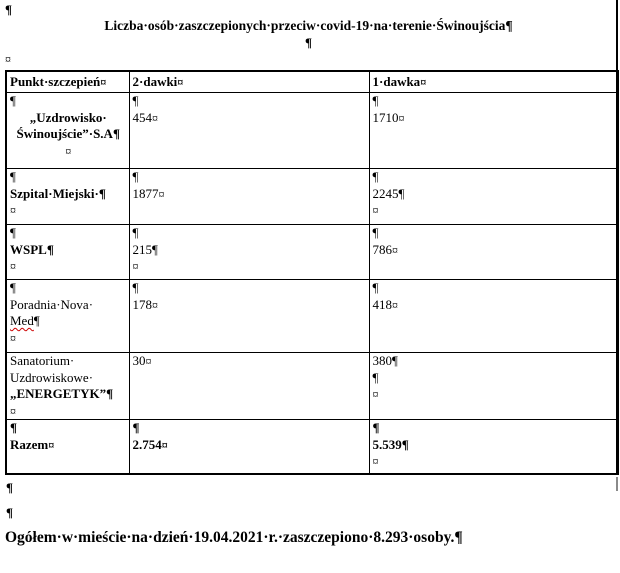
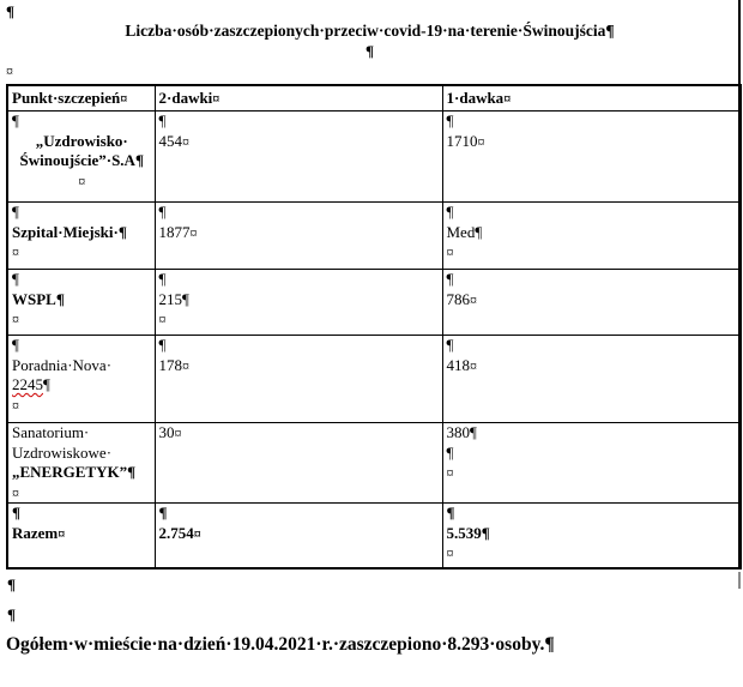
  ¶
  Liczba·osób·zaszczepionych·przeciw·covid-19·na·terenie·Świnoujścia¶
  ¶
  ¤
  Punkt·szczepień¤	2·dawki¤	1·dawka¤
  ¶„Uzdrowisko·Świnoujście”·S.A¶¤	¶454¤	¶1710¤
- ¶Szpital·Miejski·¶¤	¶1877¤	¶2245¶¤
+ ¶Szpital·Miejski·¶¤	¶1877¤	¶Med¶¤
  ¶WSPL¶¤	¶215¶¤	¶786¤
- ¶Poradnia·Nova·Med¶¤	¶178¤	¶418¤
+ ¶Poradnia·Nova·2245¶¤	¶178¤	¶418¤
  Sanatorium·Uzdrowiskowe·„ENERGETYK”¶¤	30¤	380¶¶¤
  ¶Razem¤	¶2.754¤	¶5.539¶¤
  ¶
  ¶
  Ogółem·w·mieście·na·dzień·19.04.2021·r.·zaszczepiono·8.293·osoby.¶
